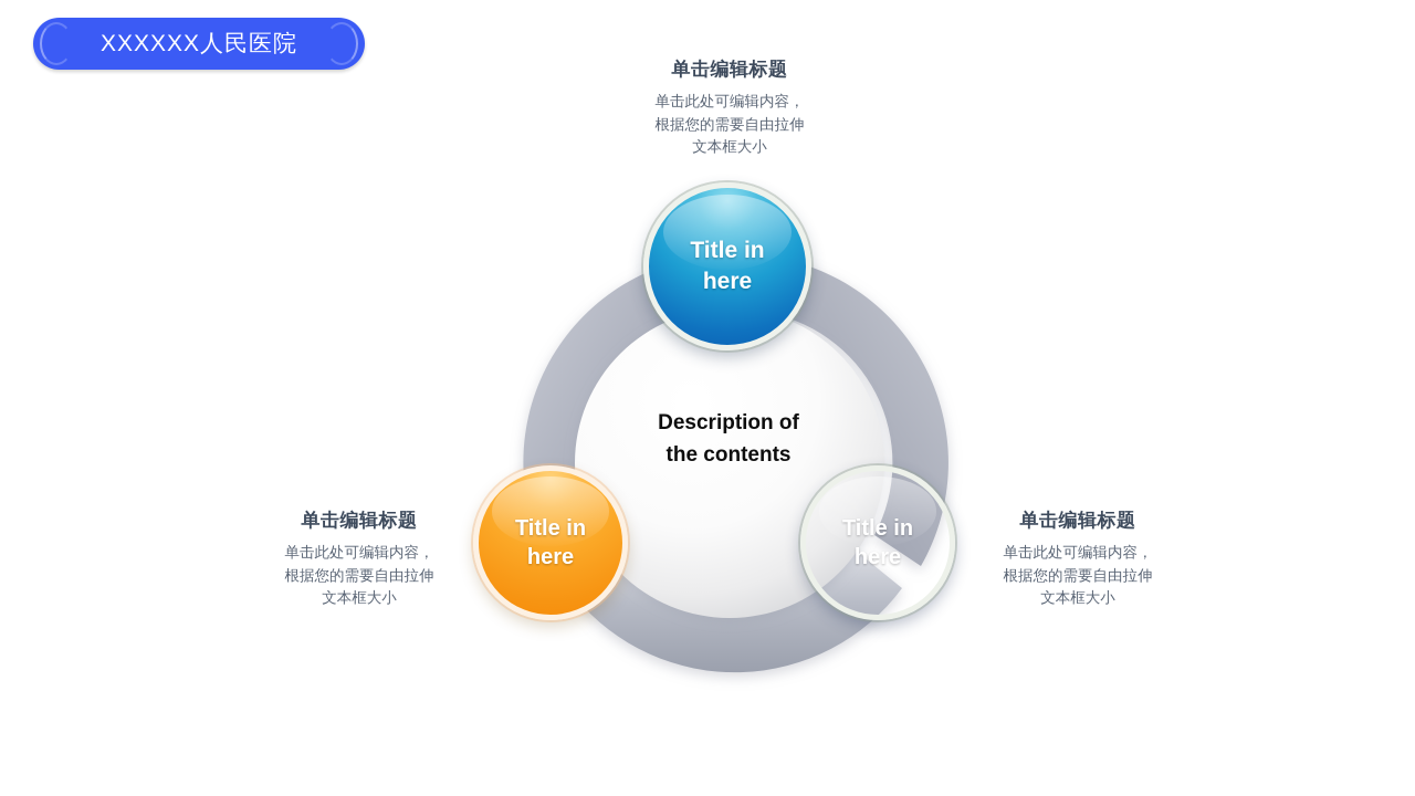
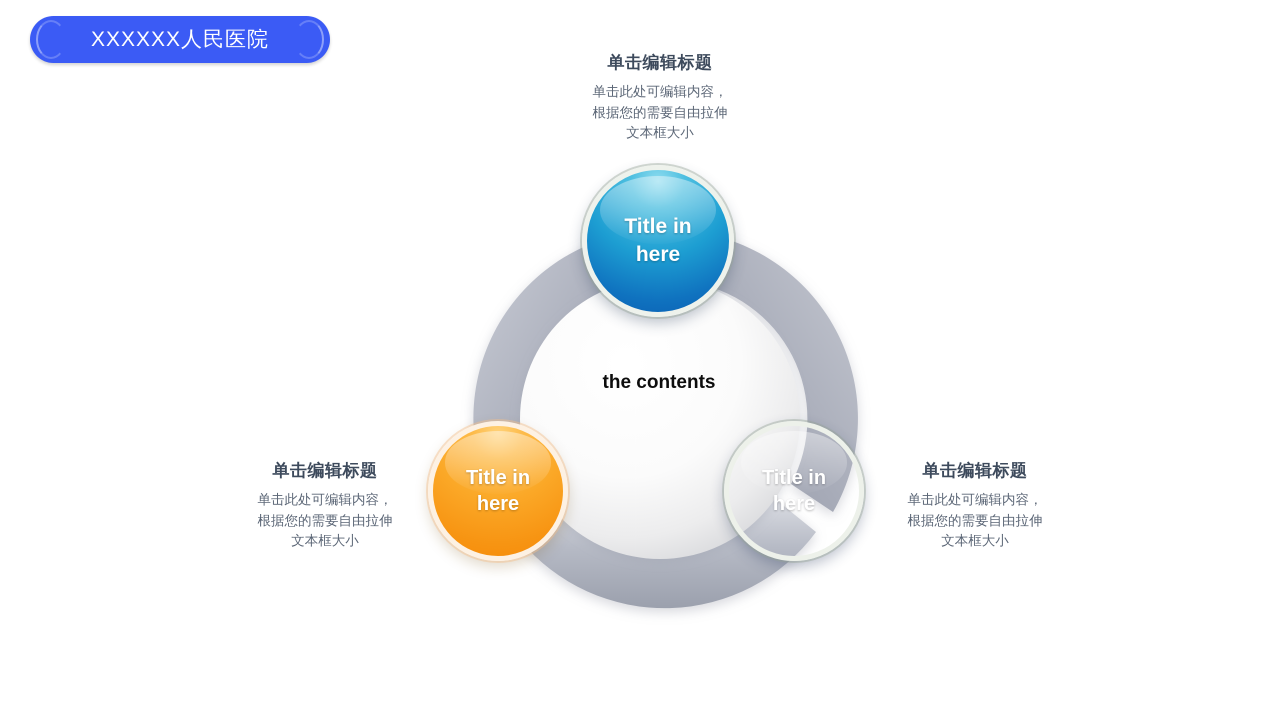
  XXXXXX人民医院
- Description of
  the contents
  Title in
  here
  Title in
  here
  Title in
  here
  单击编辑标题
  单击此处可编辑内容，
  根据您的需要自由拉伸
  文本框大小
  单击编辑标题
  单击此处可编辑内容，
  根据您的需要自由拉伸
  文本框大小
  单击编辑标题
  单击此处可编辑内容，
  根据您的需要自由拉伸
  文本框大小
